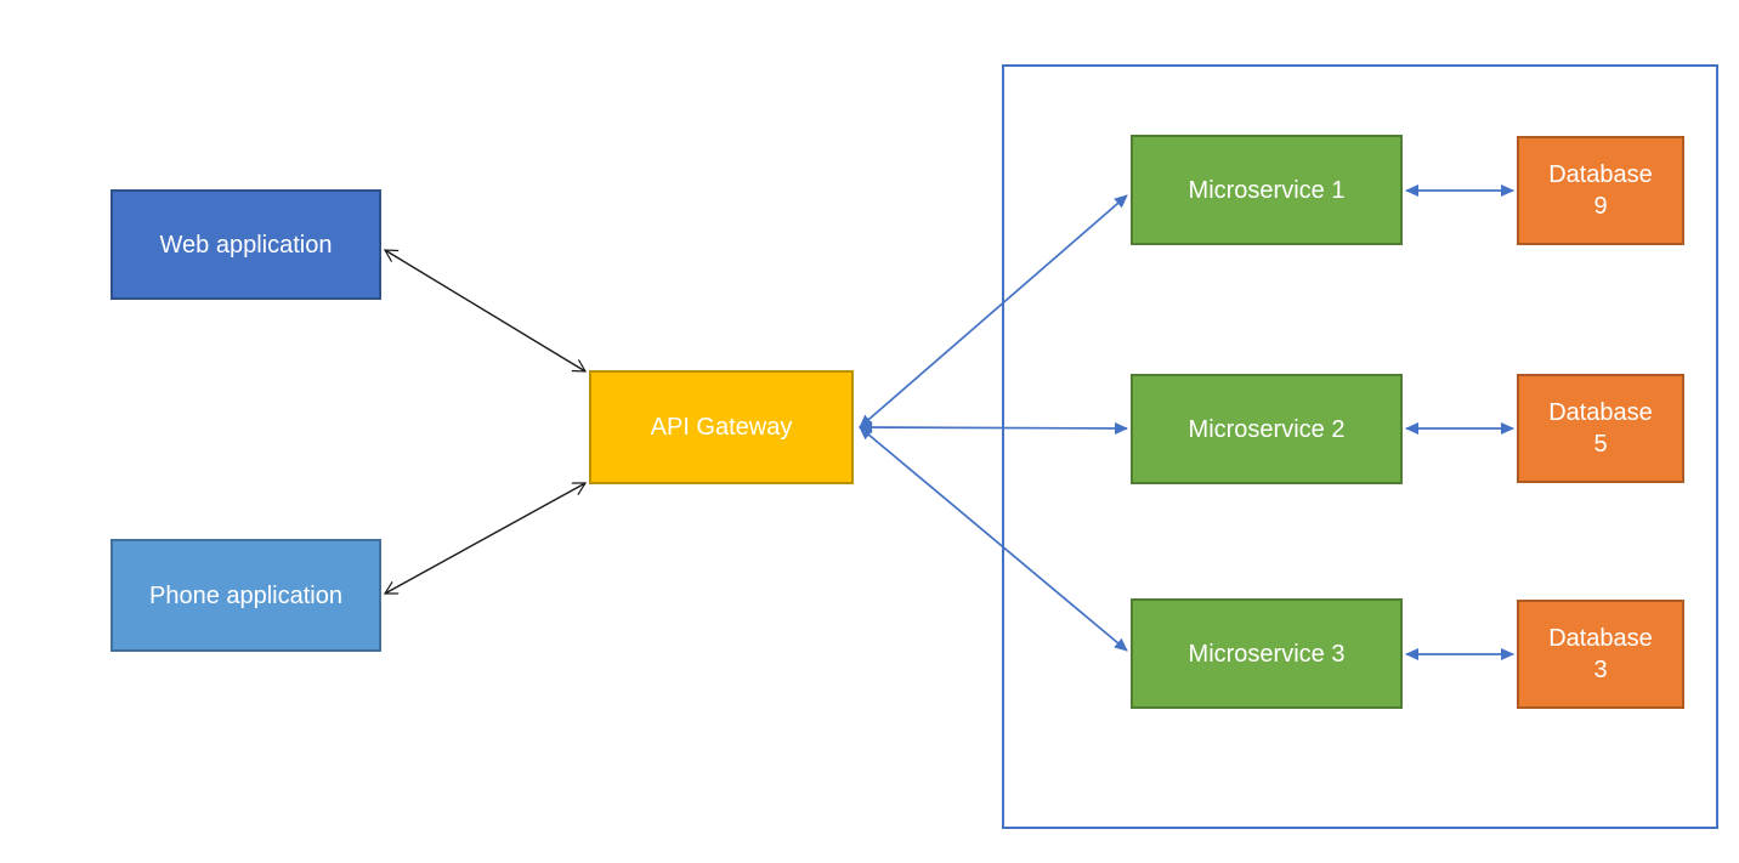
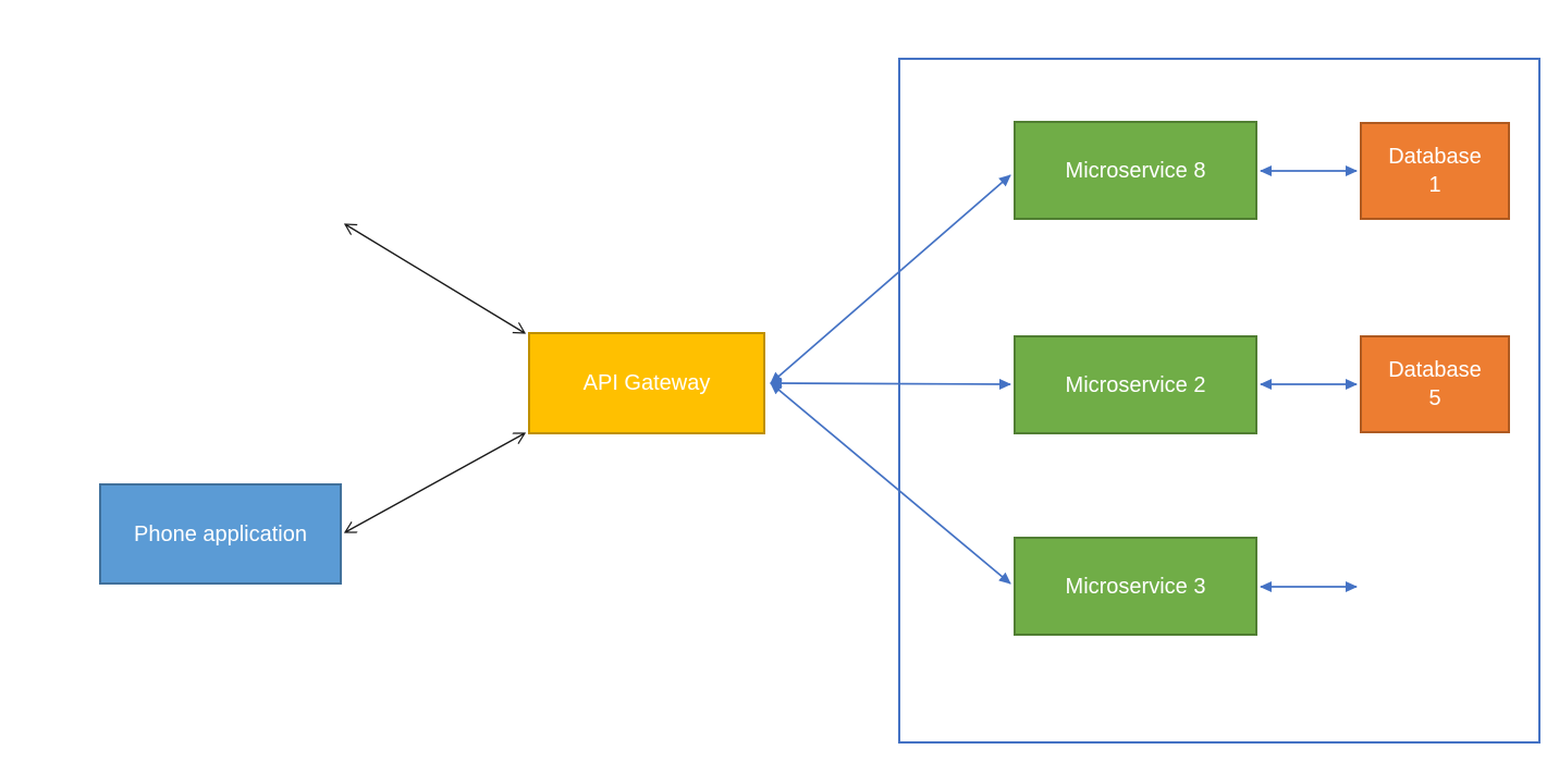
- Web application
  Phone application
  API Gateway
- Microservice 1
+ Microservice 8
  Microservice 2
  Microservice 3
- Database 9
+ Database 1
  Database 5
- Database 3
